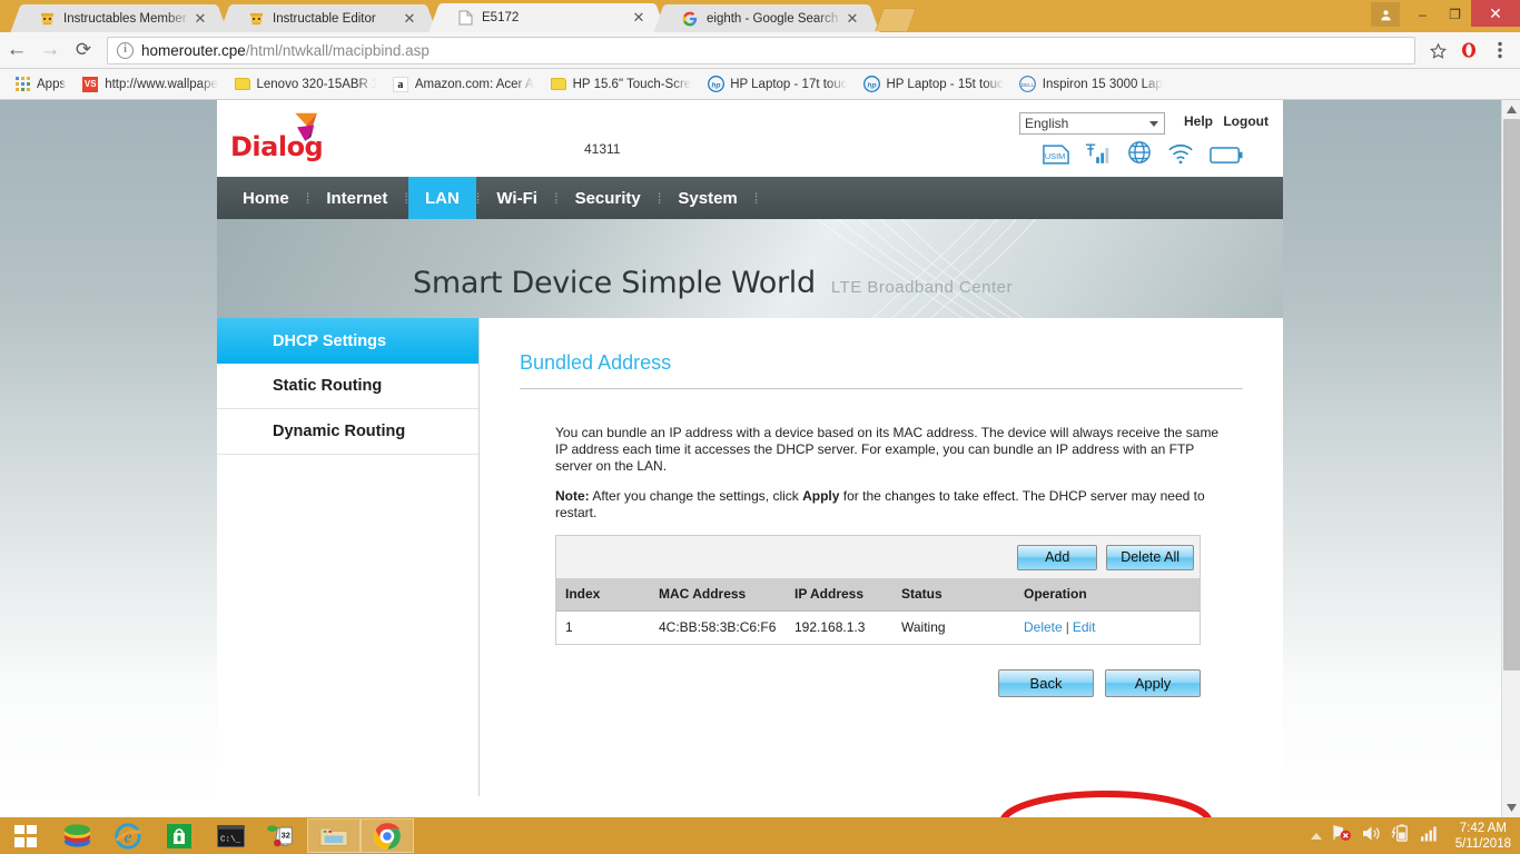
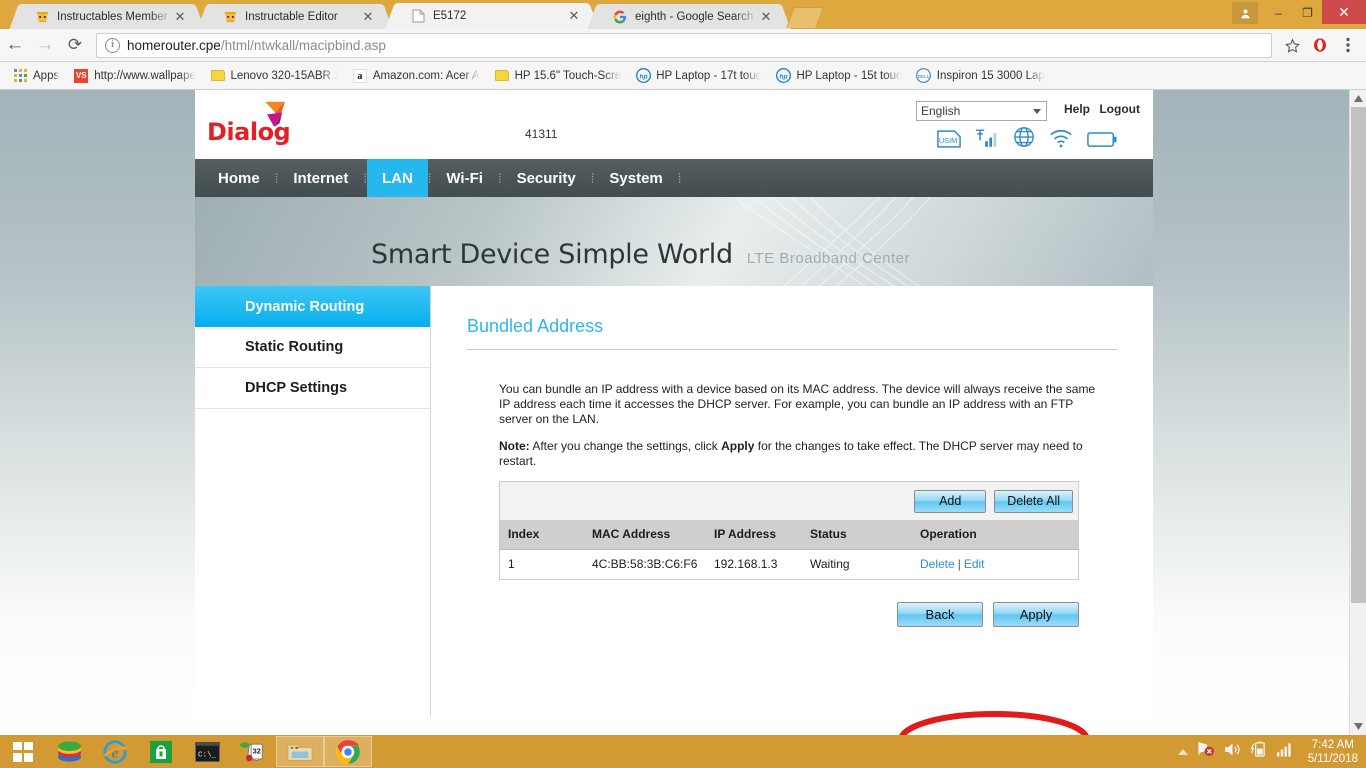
  Instructables Member
  ✕
  Instructable Editor
  ✕
  E5172
  ✕
  eighth - Google Search
  ✕
  –
  ❐
  ✕
  ←
  →
  ⟳
  i
  homerouter.cpe/html/ntwkall/macipbind.asp
  Apps
  VS
  http://www.wallpape
  Lenovo 320-15ABR 1
  a
  Amazon.com: Acer A
  HP 15.6" Touch-Scre
  HP Laptop - 17t touc
  HP Laptop - 15t touc
  Inspiron 15 3000 Lap
  Dialog
  41311
  English
  Help
  Logout
  USIM
  Home
  ⁞
  Internet
  ⁞
  LAN
  ⁞
  Wi-Fi
  ⁞
  Security
  ⁞
  System
  ⁞
  Smart Device Simple World
  LTE Broadband Center
- DHCP Settings
+ Dynamic Routing
  Static Routing
- Dynamic Routing
+ DHCP Settings
  Bundled Address
  You can bundle an IP address with a device based on its MAC address. The device will always receive the same IP address each time it accesses the DHCP server. For example, you can bundle an IP address with an FTP server on the LAN.
  Note: After you change the settings, click Apply for the changes to take effect. The DHCP server may need to restart.
  Add
  Delete All
  Index	MAC Address	IP Address	Status	Operation
  1	4C:BB:58:3B:C6:F6	192.168.1.3	Waiting	Delete | Edit
  Back
  Apply
  e
  C:\_
  32
  7:42 AM
  5/11/2018
